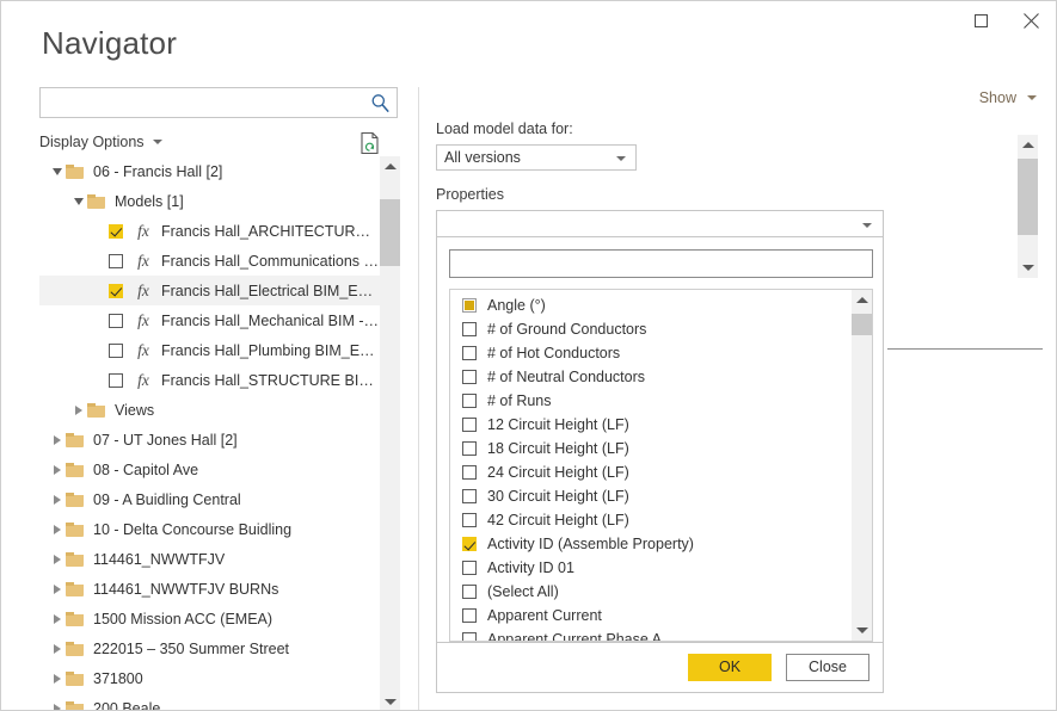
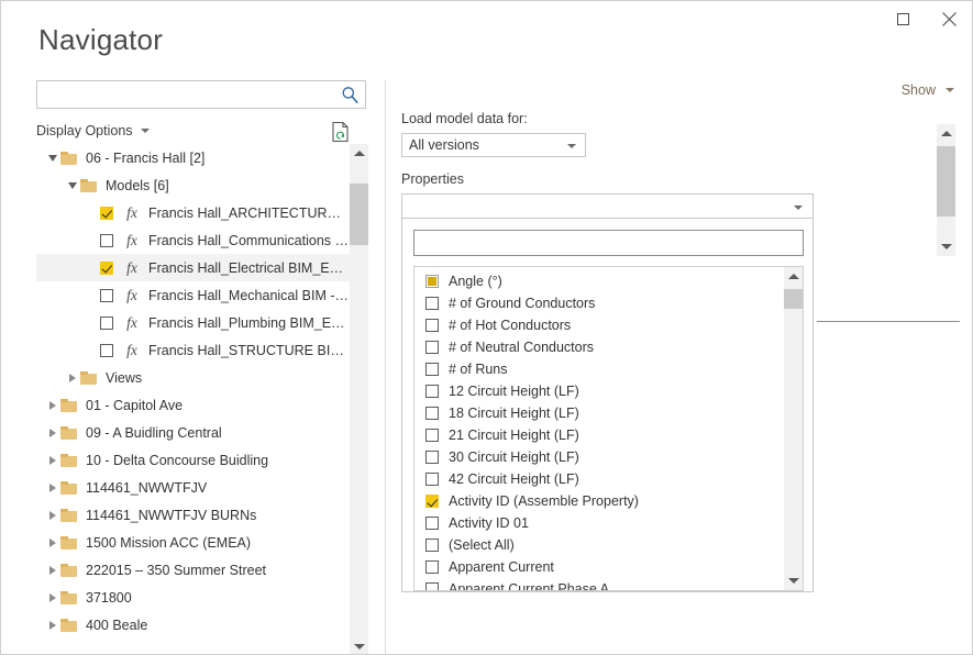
  Navigator
  Display Options
  06 - Francis Hall [2]
- Models [1]
+ Models [6]
  fx
  Francis Hall_ARCHITECTURE B
  fx
  Francis Hall_Communications BI
  fx
  Francis Hall_Electrical BIM_EDD
  fx
  Francis Hall_Mechanical BIM - S
  fx
  Francis Hall_Plumbing BIM_EDD
  fx
  Francis Hall_STRUCTURE BIM_
  Views
- 07 - UT Jones Hall [2]
- 08 - Capitol Ave
+ 01 - Capitol Ave
  09 - A Buidling Central
  10 - Delta Concourse Buidling
  114461_NWWTFJV
  114461_NWWTFJV BURNs
  1500 Mission ACC (EMEA)
  222015 – 350 Summer Street
  371800
- 200 Beale
+ 400 Beale
  Load model data for:
  All versions
  Properties
  Angle (°)
  # of Ground Conductors
  # of Hot Conductors
  # of Neutral Conductors
  # of Runs
  12 Circuit Height (LF)
  18 Circuit Height (LF)
- 24 Circuit Height (LF)
+ 21 Circuit Height (LF)
  30 Circuit Height (LF)
  42 Circuit Height (LF)
  Activity ID (Assemble Property)
  Activity ID 01
  (Select All)
  Apparent Current
  Apparent Current Phase A
- OK
- Close
  Show
